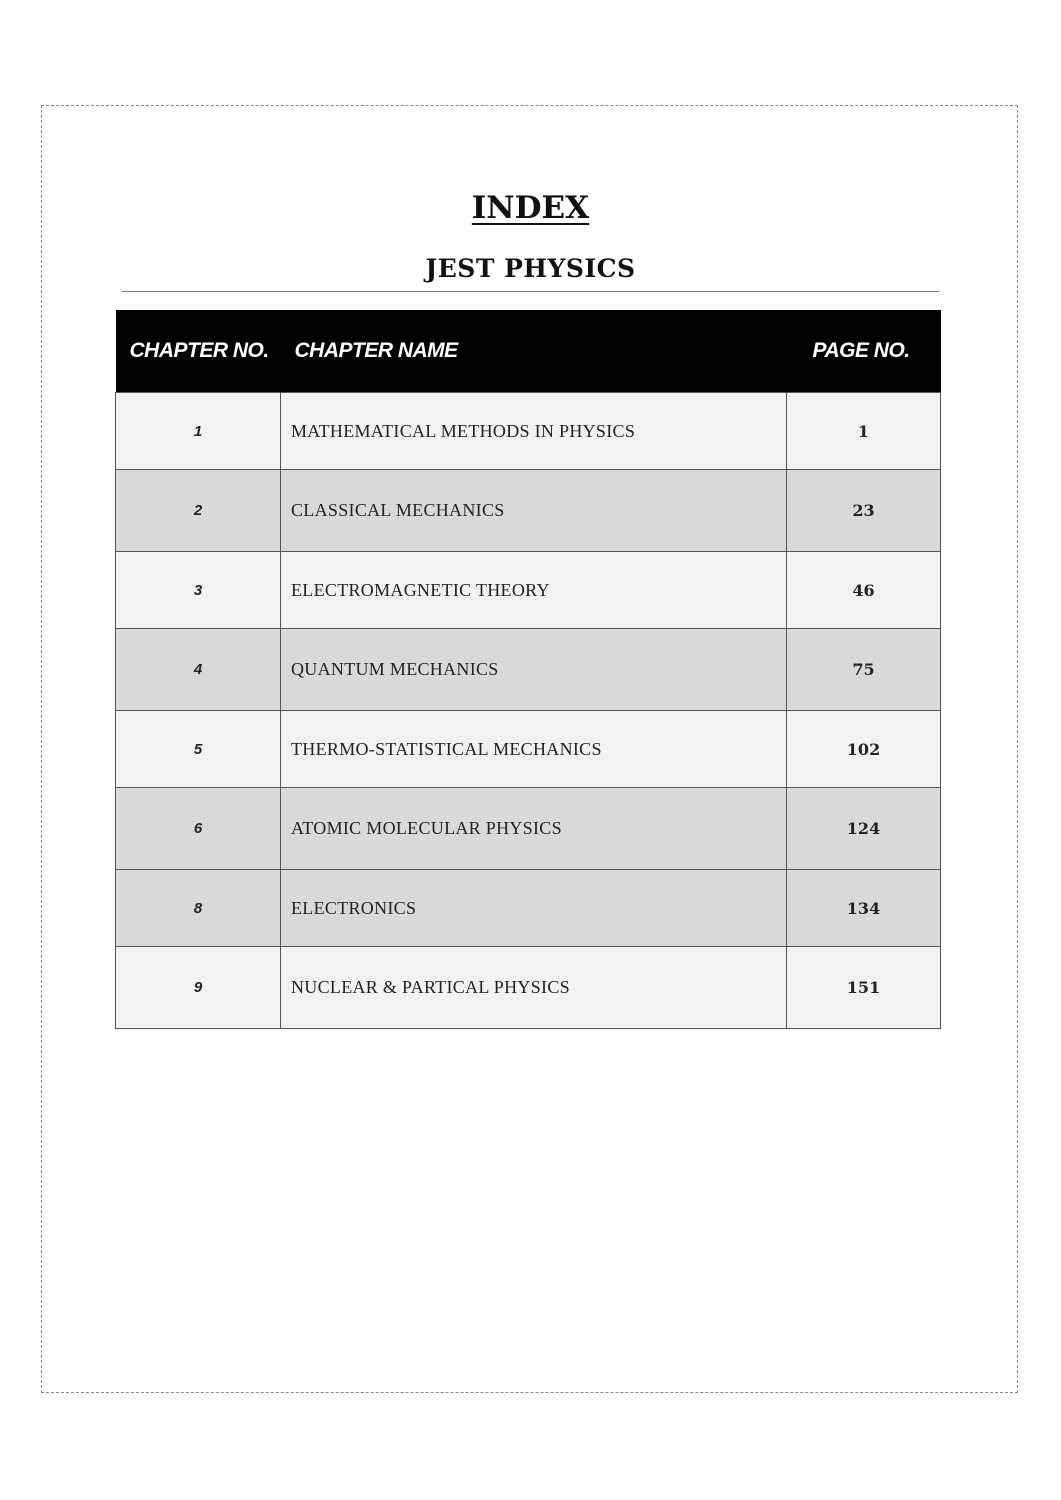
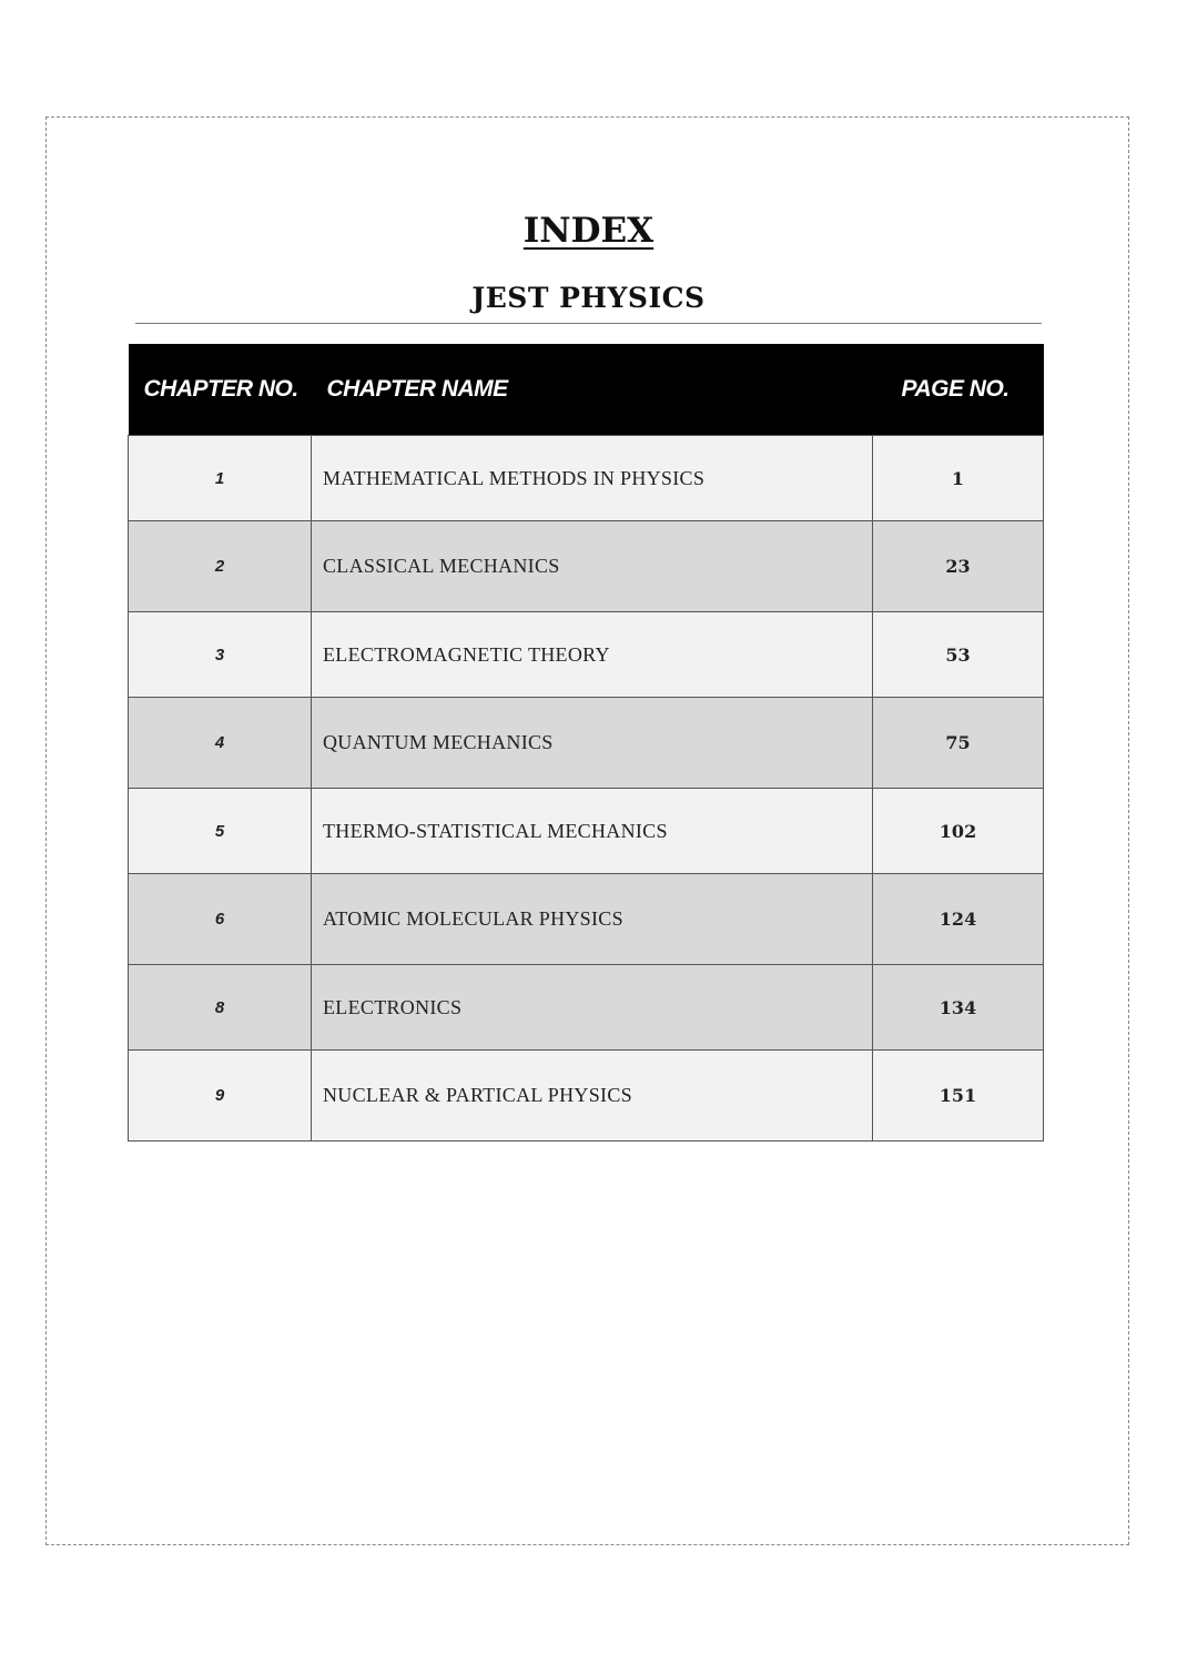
  INDEX
  JEST PHYSICS
  CHAPTER NO.	CHAPTER NAME	PAGE NO.
  1	MATHEMATICAL METHODS IN PHYSICS	1
  2	CLASSICAL MECHANICS	23
- 3	ELECTROMAGNETIC THEORY	46
+ 3	ELECTROMAGNETIC THEORY	53
  4	QUANTUM MECHANICS	75
  5	THERMO-STATISTICAL MECHANICS	102
  6	ATOMIC MOLECULAR PHYSICS	124
  8	ELECTRONICS	134
  9	NUCLEAR & PARTICAL PHYSICS	151
